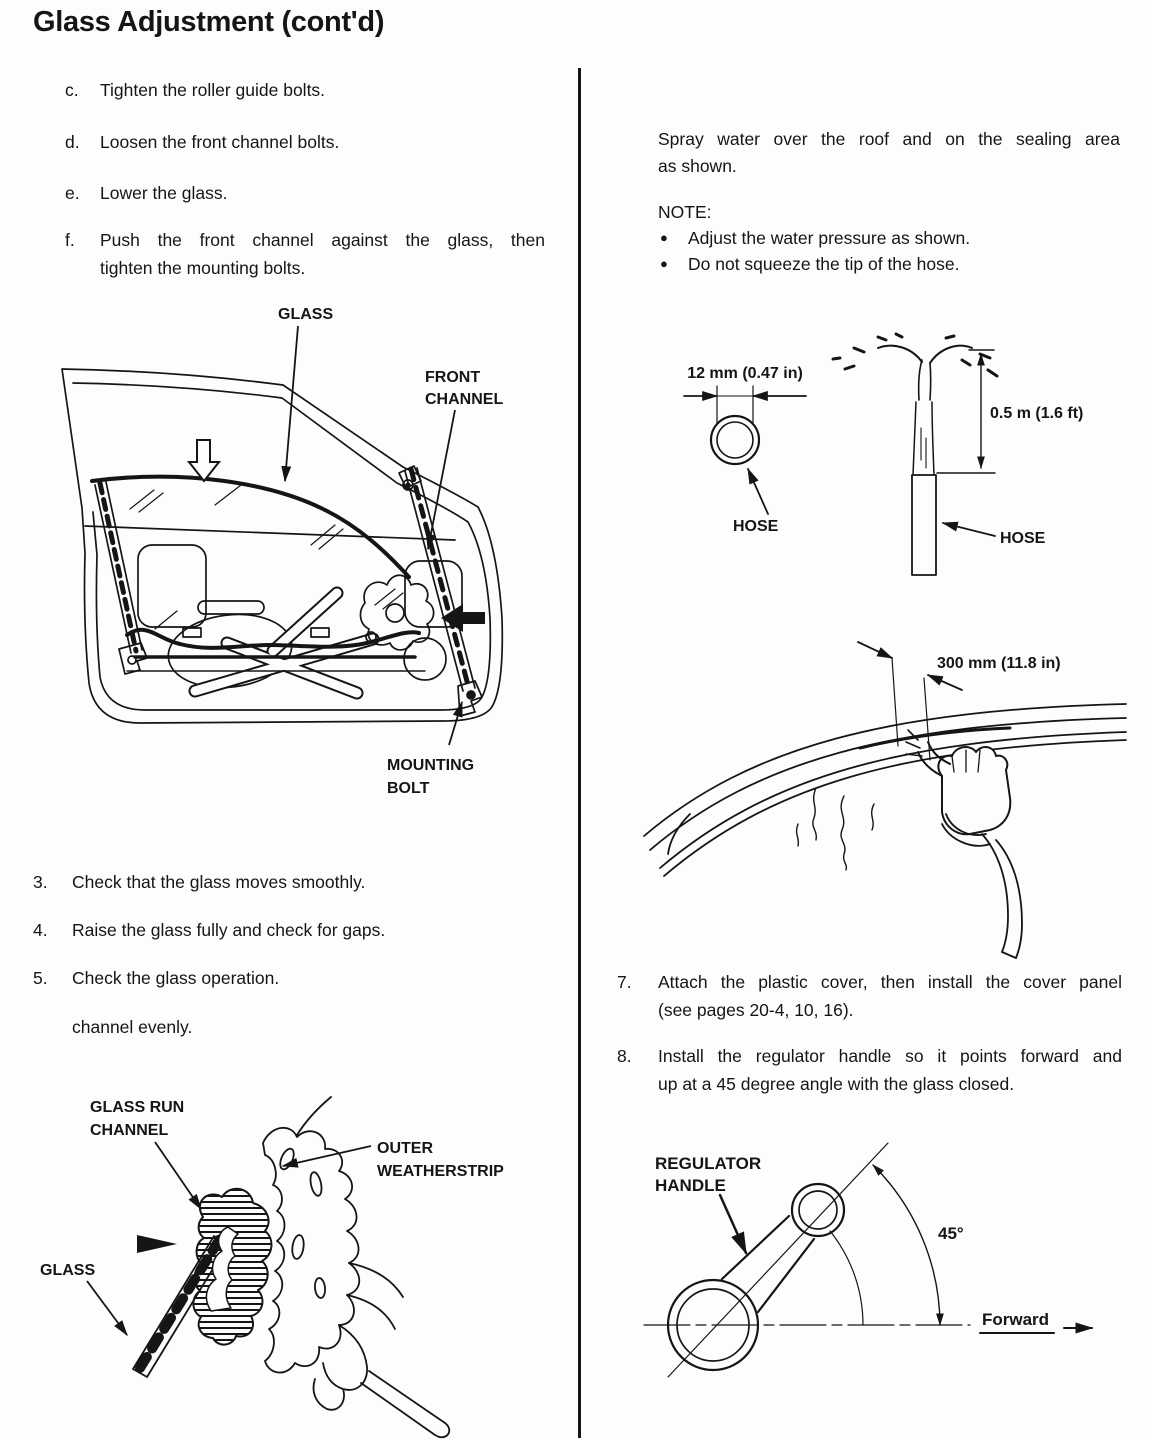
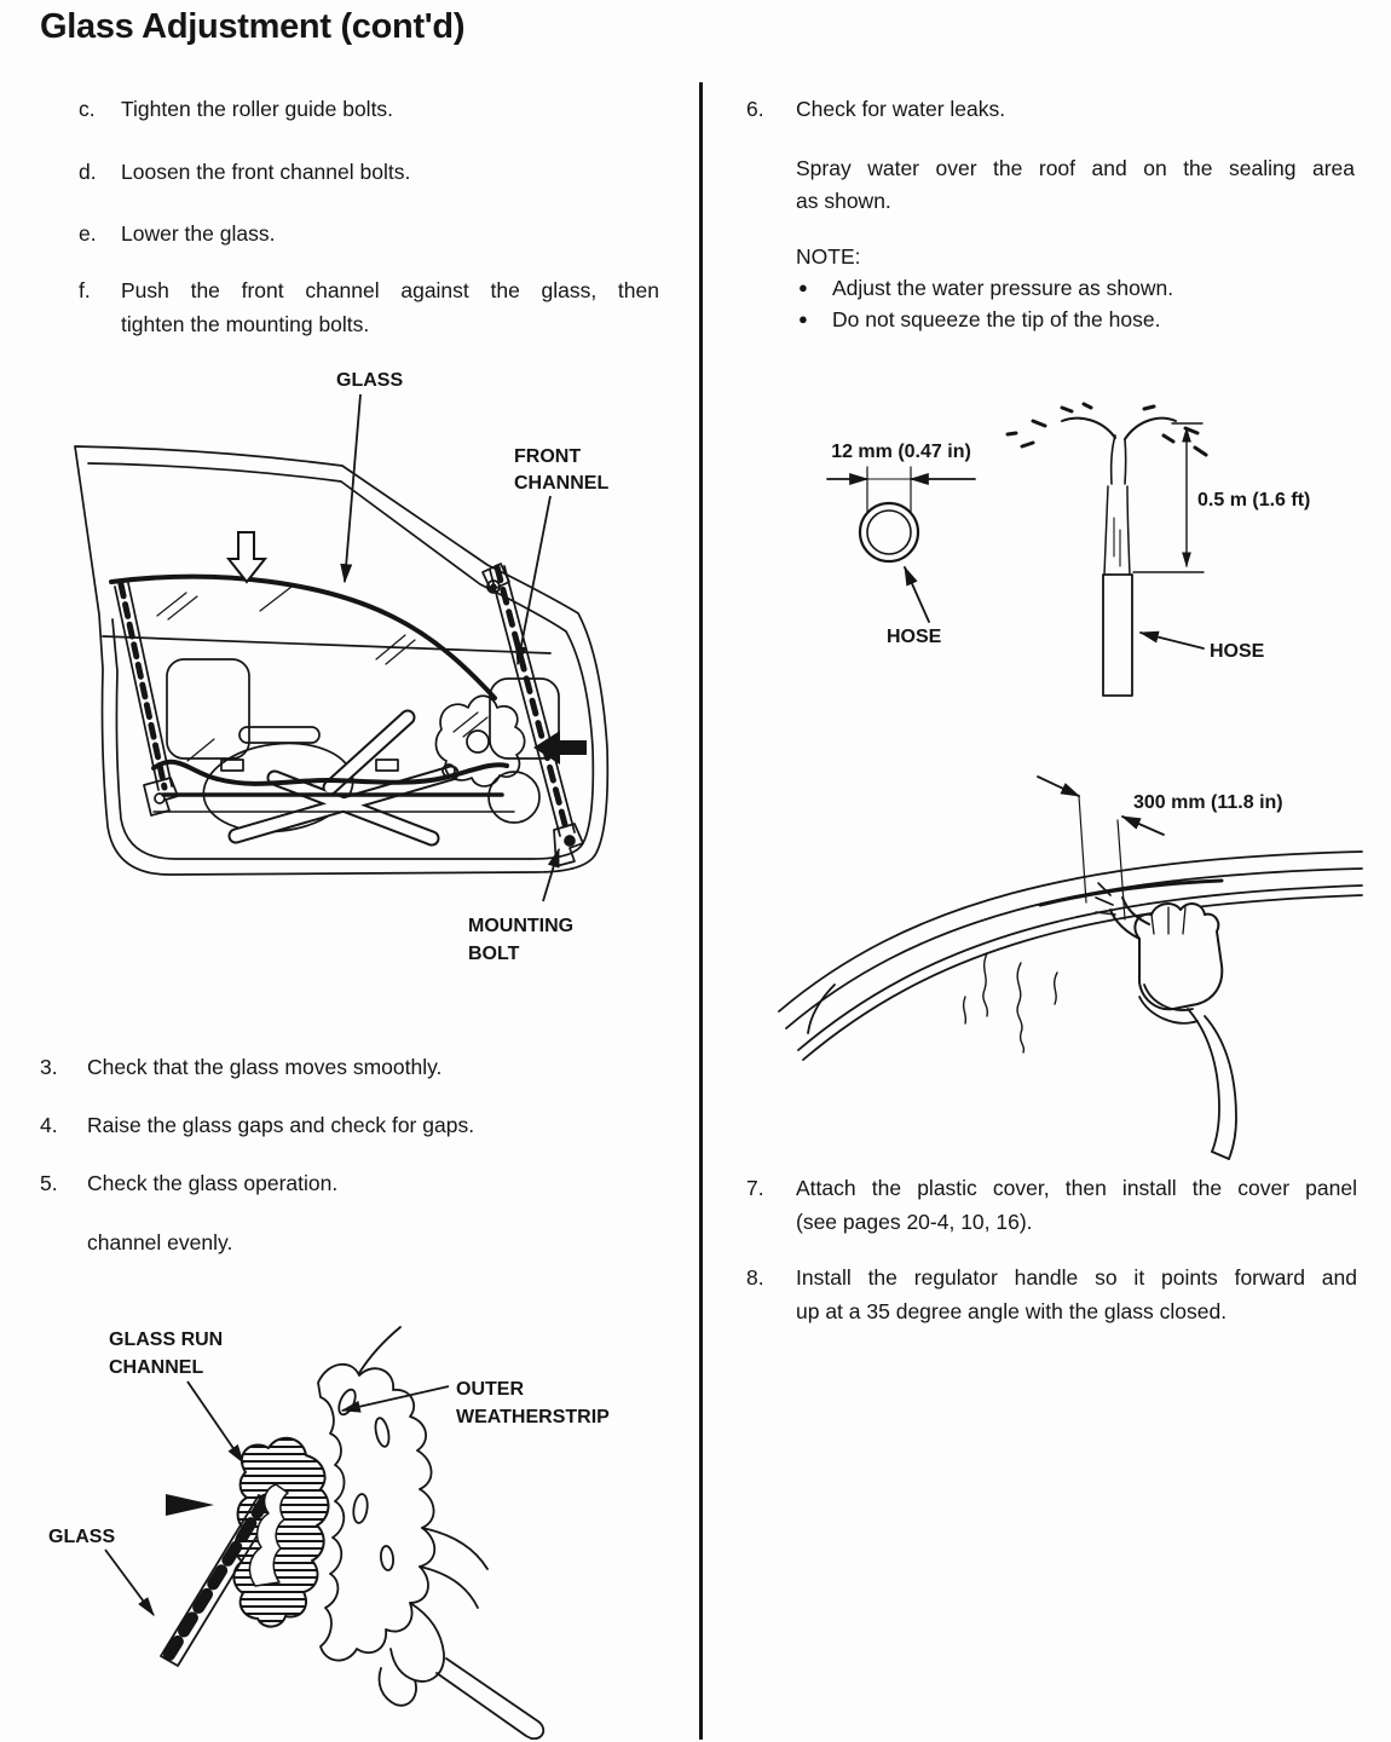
  Glass Adjustment (cont'd)
  c.
  Tighten the roller guide bolts.
  d.
  Loosen the front channel bolts.
  e.
  Lower the glass.
  f.
  Push the front channel against the glass, then
  tighten the mounting bolts.
  3.
  Check that the glass moves smoothly.
  4.
- Raise the glass fully and check for gaps.
+ Raise the glass gaps and check for gaps.
  5.
  Check the glass operation.
  channel evenly.
+ 6.
+ Check for water leaks.
  Spray water over the roof and on the sealing area
  as shown.
  NOTE:
  ●
  Adjust the water pressure as shown.
  ●
  Do not squeeze the tip of the hose.
  7.
  Attach the plastic cover, then install the cover panel
  (see pages 20-4, 10, 16).
  8.
  Install the regulator handle so it points forward and
- up at a 45 degree angle with the glass closed.
+ up at a 35 degree angle with the glass closed.
  GLASS
  FRONT
  CHANNEL
  MOUNTING
  BOLT
  GLASS RUN
  CHANNEL
  OUTER
  WEATHERSTRIP
  GLASS
  12 mm (0.47 in)
  HOSE
  0.5 m (1.6 ft)
  HOSE
  300 mm (11.8 in)
- REGULATOR
- HANDLE
- 45°
- Forward
